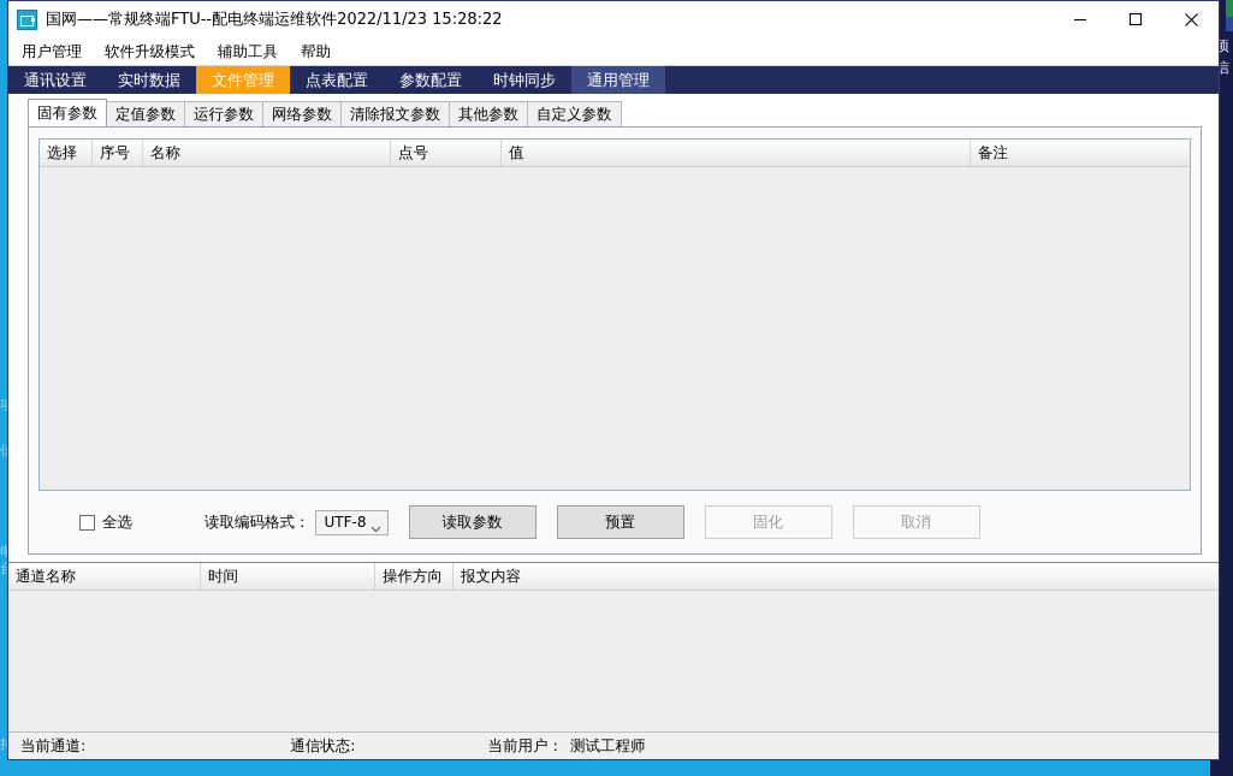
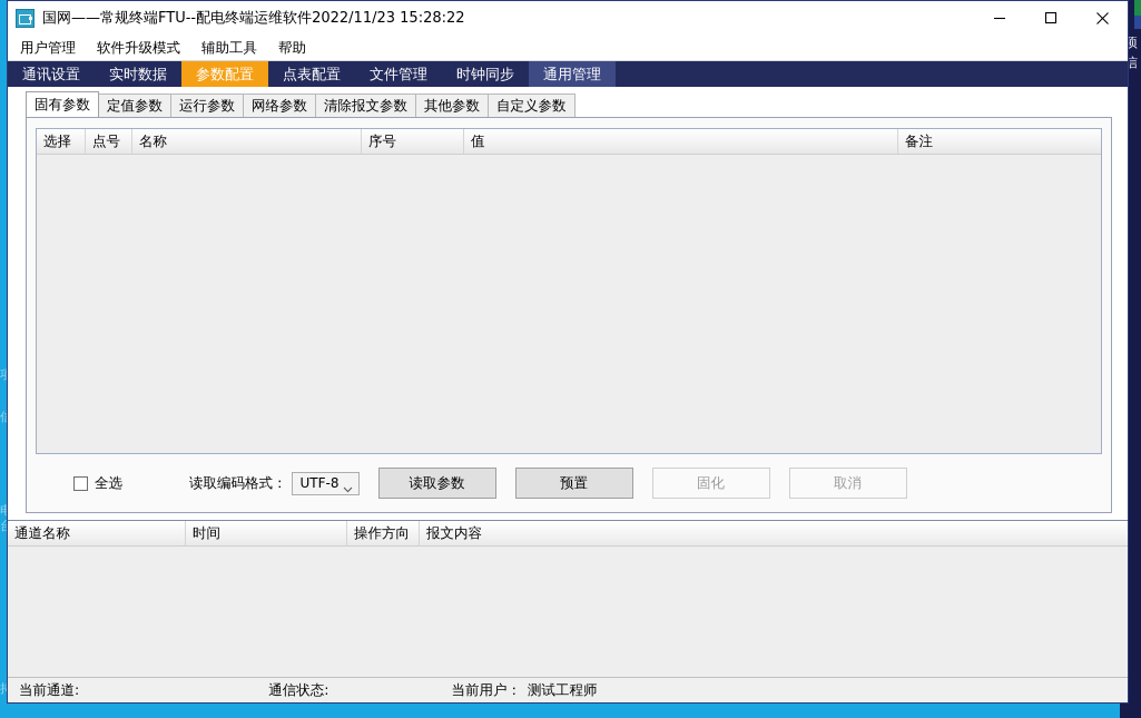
  项
  信
  国网——常规终端FTU--配电终端运维软件2022/11/23 15:28:22
  用户管理
  软件升级模式
  辅助工具
  帮助
  通讯设置
  实时数据
- 文件管理
+ 参数配置
  点表配置
- 参数配置
+ 文件管理
  时钟同步
  通用管理
  固有参数
  定值参数
  运行参数
  网络参数
  清除报文参数
  其他参数
  自定义参数
  选择
- 序号
+ 点号
  名称
- 点号
+ 序号
  值
  备注
  全选
  读取编码格式：
  UTF-8
  读取参数
  预置
  固化
  取消
  通道名称
  时间
  操作方向
  报文内容
  当前通道:
  通信状态:
  当前用户：
  测试工程师
